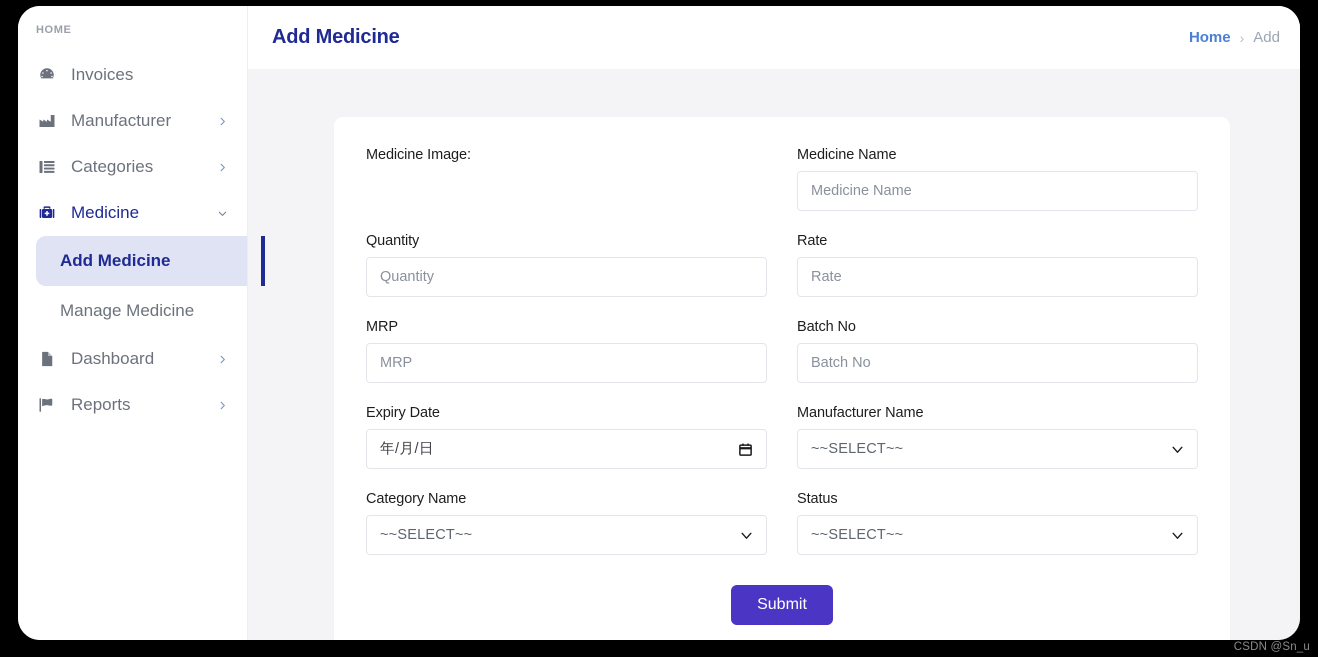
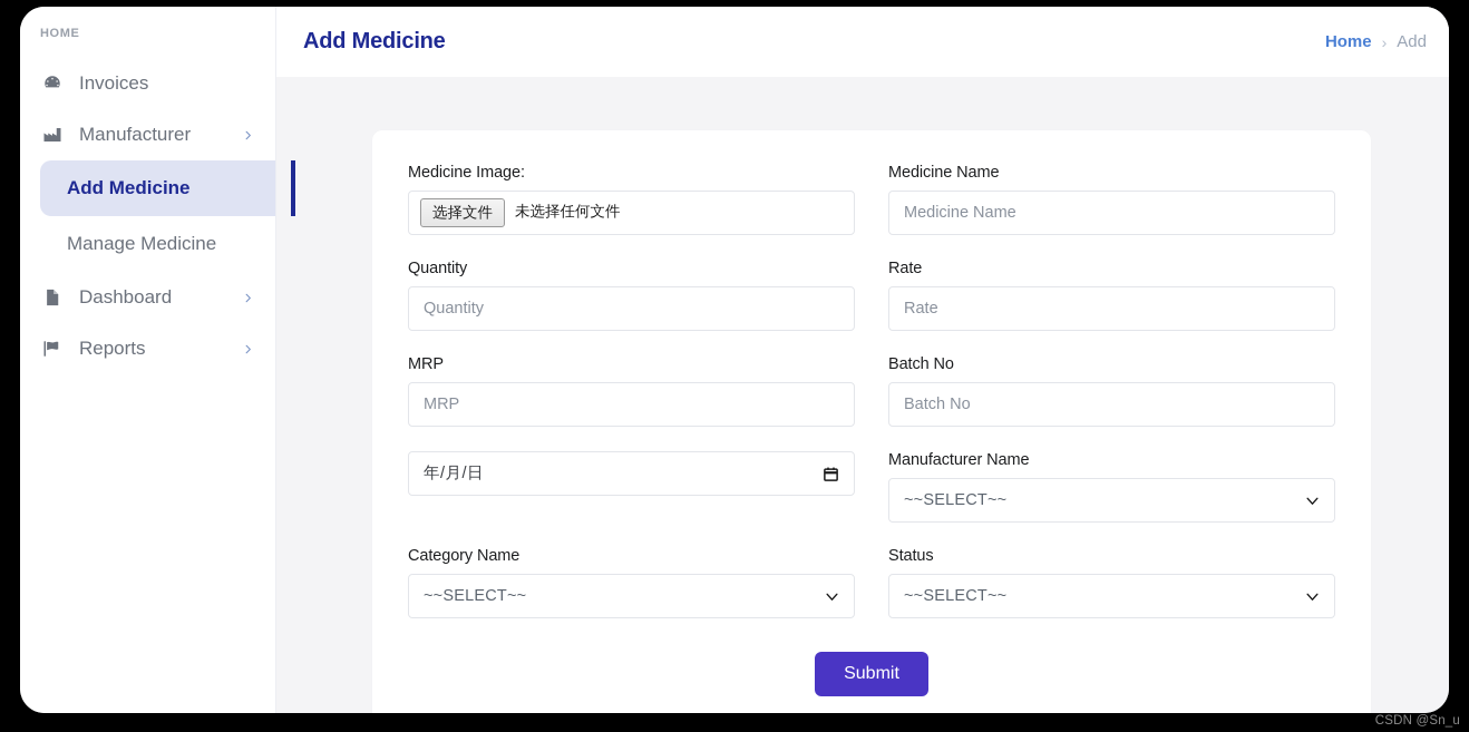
  HOME
  Invoices
  Manufacturer
- Categories
- Medicine
  Add Medicine
  Manage Medicine
  Dashboard
  Reports
  Add Medicine
  Home
  ›
  Add
  Medicine Image:
+ 选择文件
+ 未选择任何文件
  Medicine Name
  Medicine Name
  Quantity
  Quantity
  Rate
  Rate
  MRP
  MRP
  Batch No
  Batch No
- Expiry Date
  年/月/日
  Manufacturer Name
  ~~SELECT~~
  Category Name
  ~~SELECT~~
  Status
  ~~SELECT~~
  Submit
  CSDN @Sn_u
